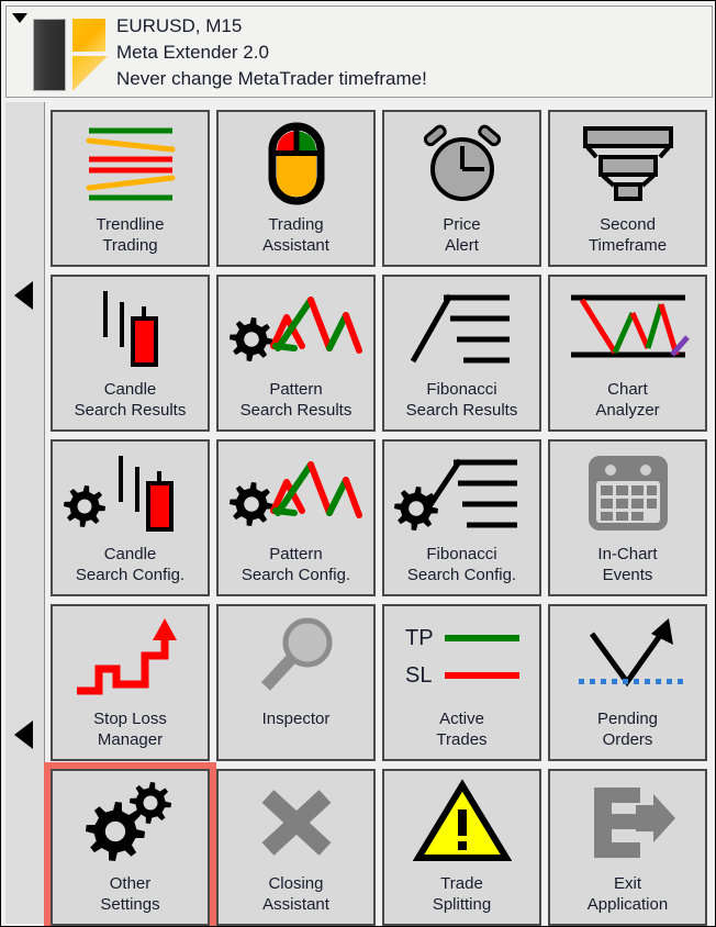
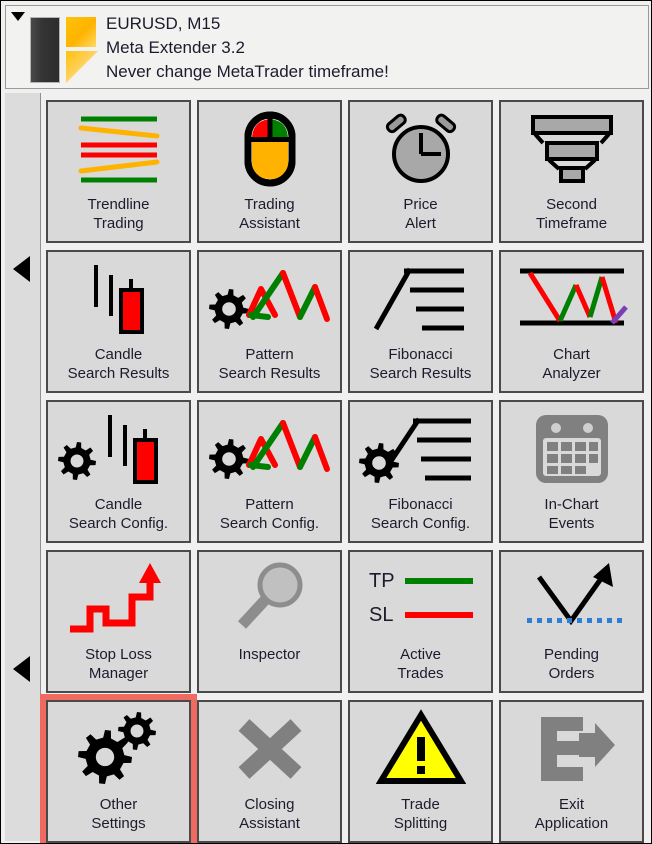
  EURUSD, M15
- Meta Extender 2.0
+ Meta Extender 3.2
  Never change MetaTrader timeframe!
  Trendline
  Trading
  Trading
  Assistant
  Price
  Alert
  Second
  Timeframe
  Candle
  Search Results
  Pattern
  Search Results
  Fibonacci
  Search Results
  Chart
  Analyzer
  Candle
  Search Config.
  Pattern
  Search Config.
  Fibonacci
  Search Config.
  In-Chart
  Events
  Stop Loss
  Manager
  Inspector
  TP
  SL
  Active
  Trades
  Pending
  Orders
  Other
  Settings
  Closing
  Assistant
  Trade
  Splitting
  Exit
  Application
